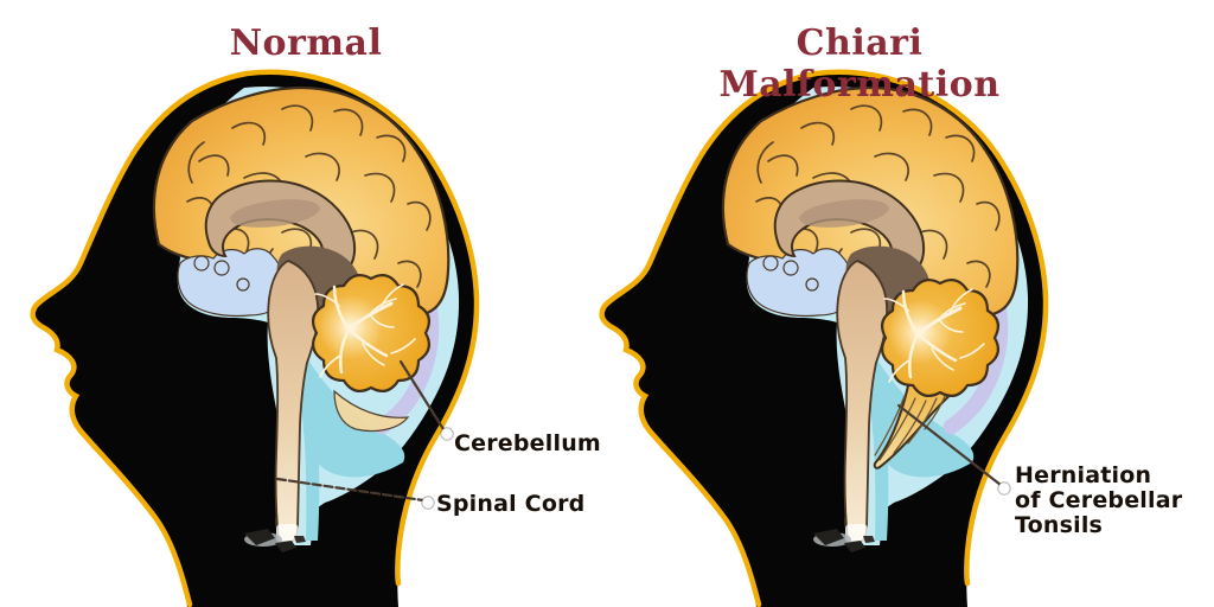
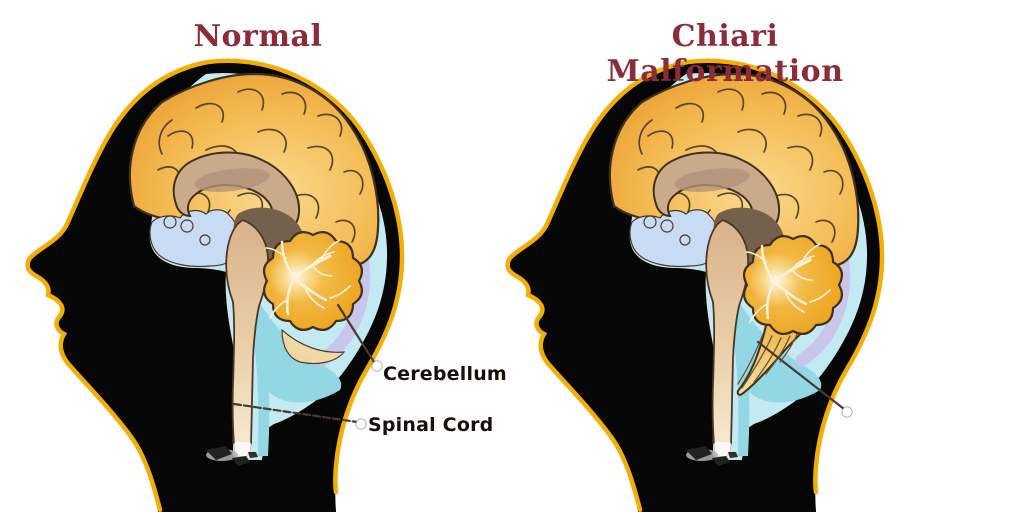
  Normal
  Chiari Malformation
  Cerebellum
  Spinal Cord
- Herniation
- of Cerebellar
- Tonsils
